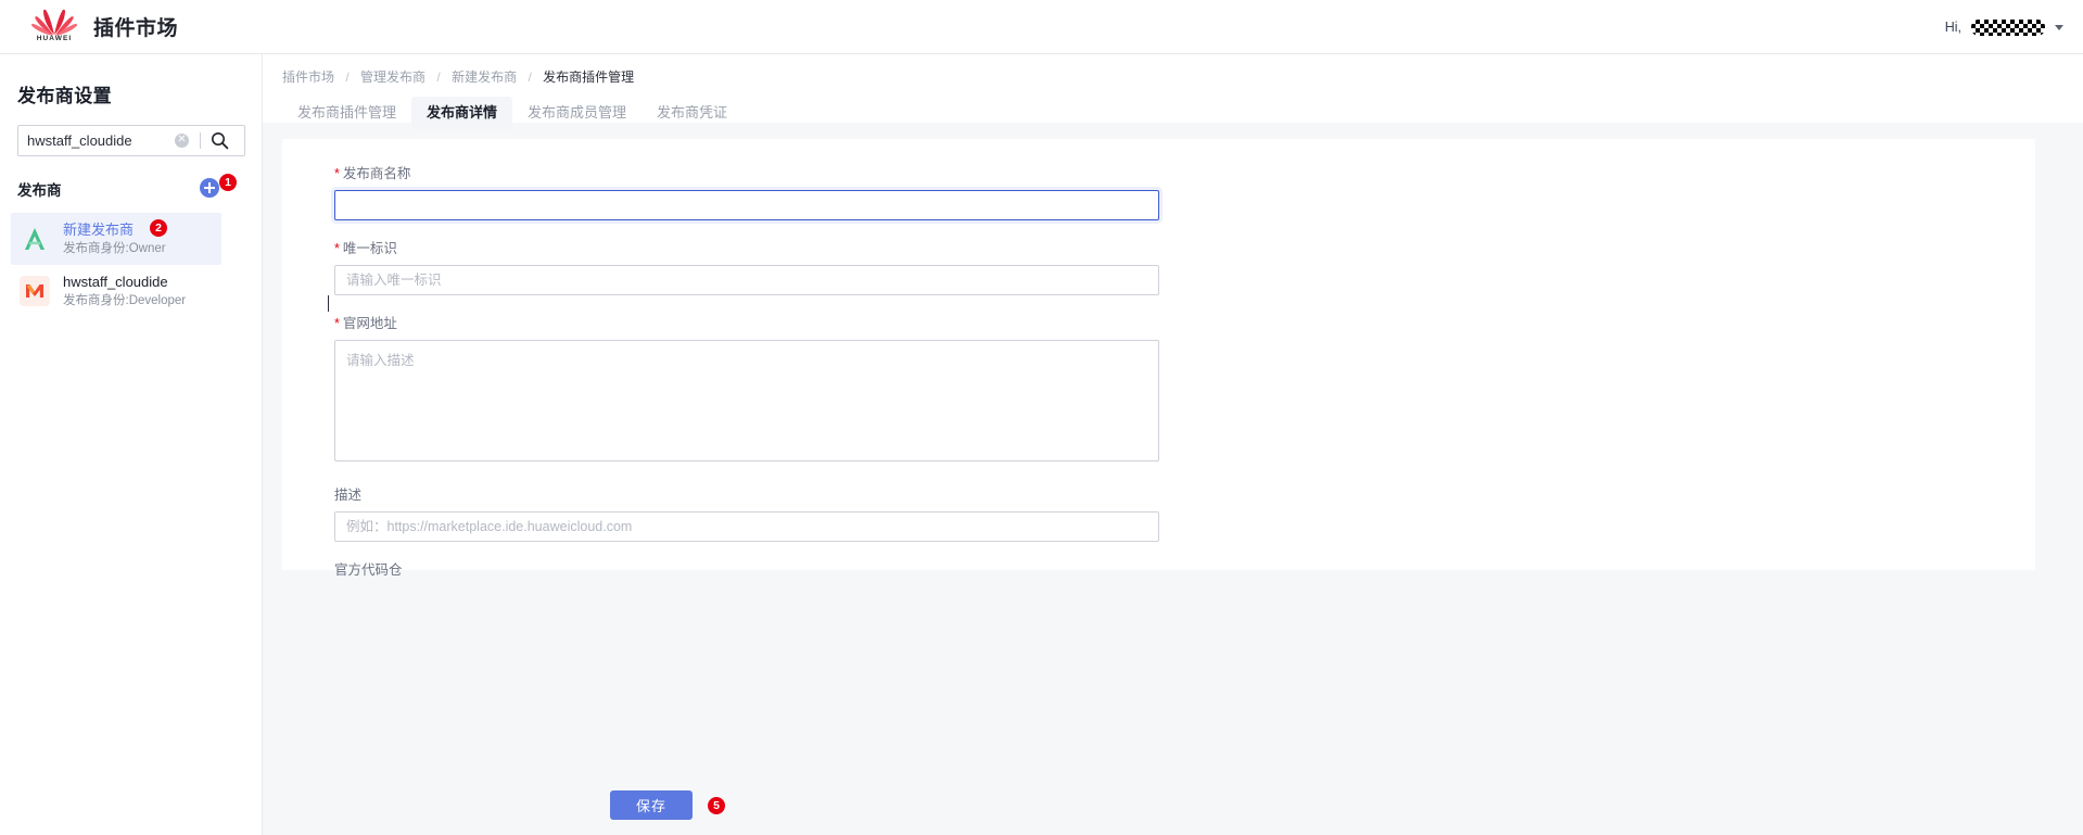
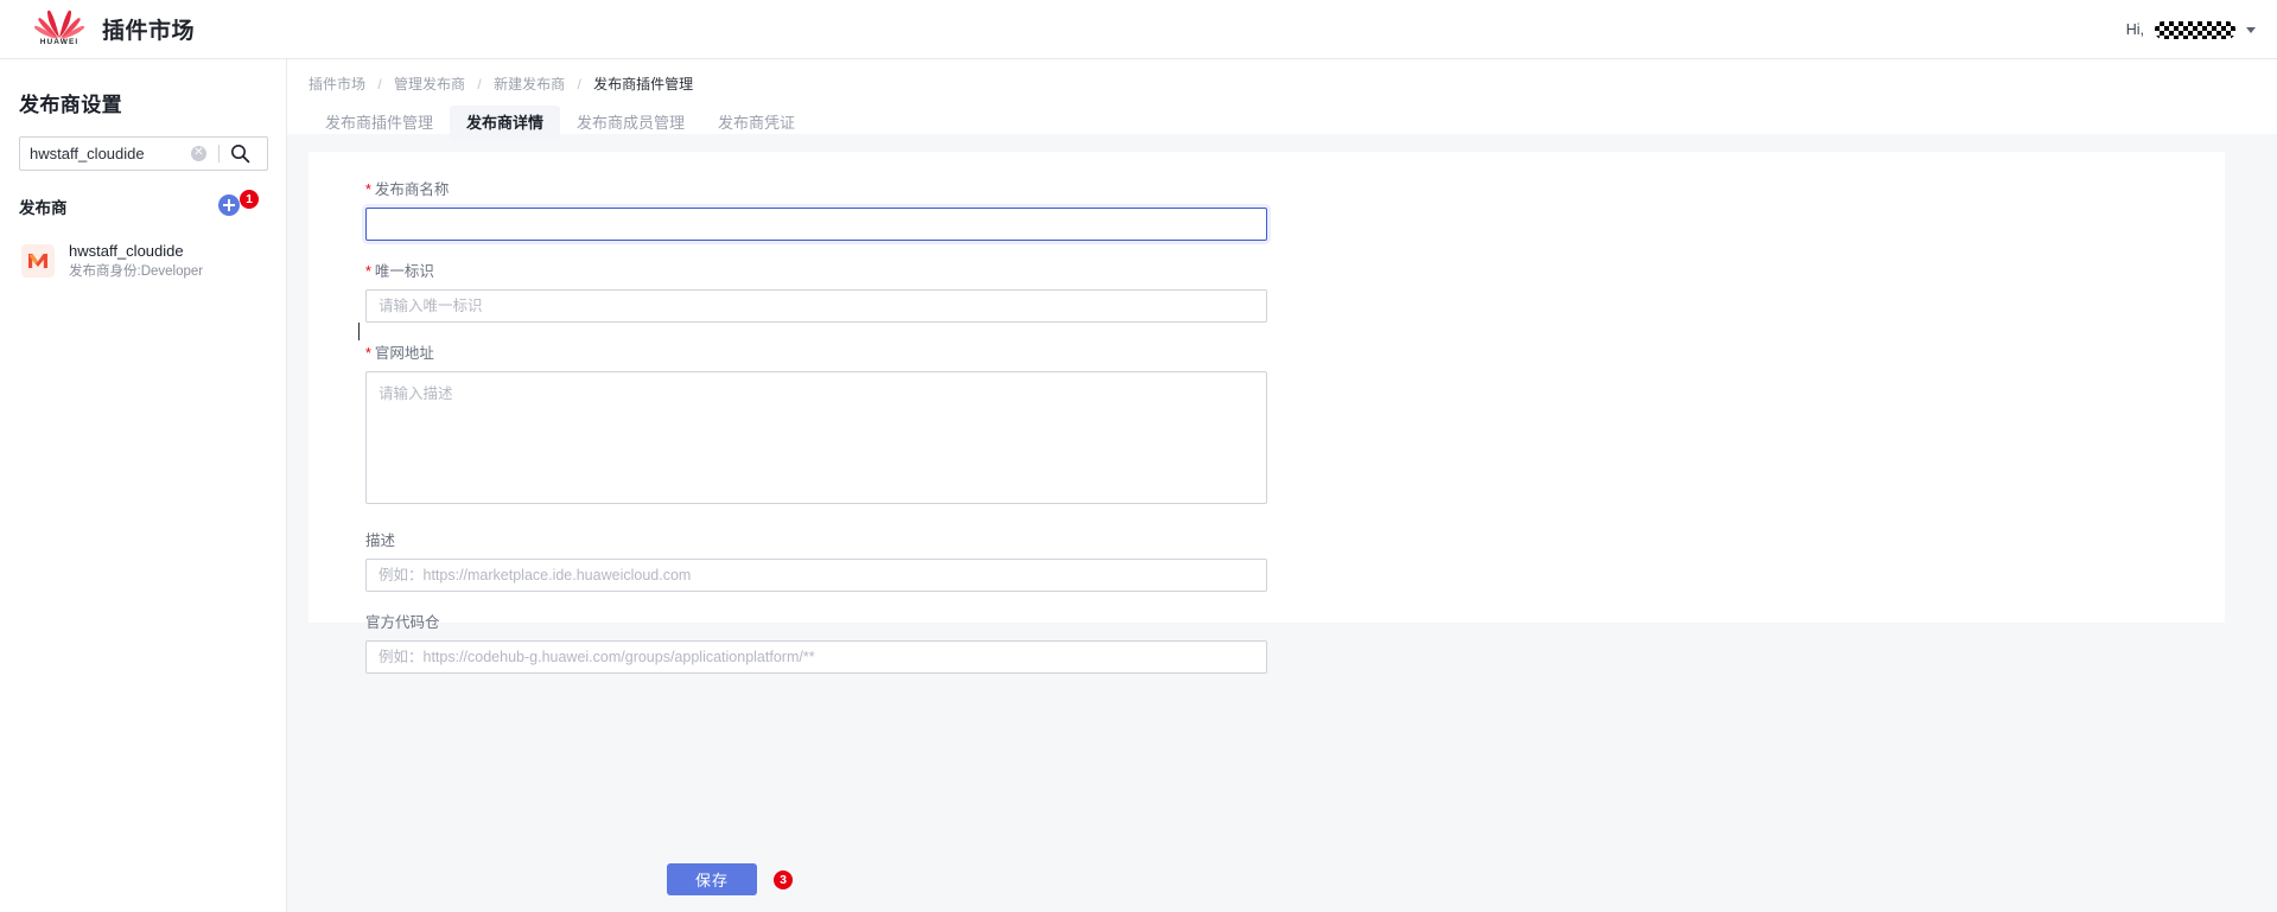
  插件市场
  Hi,
  发布商设置
  hwstaff_cloudide
  ✕
  发布商
  1
- 新建发布商
- 发布商身份:Owner
- 2
  hwstaff_cloudide
  发布商身份:Developer
  插件市场 / 管理发布商 / 新建发布商 / 发布商插件管理
  发布商插件管理
  发布商详情
  发布商成员管理
  发布商凭证
  * 发布商名称
  * 唯一标识
  请输入唯一标识
  * 官网地址
  请输入描述
  描述
  例如：https://marketplace.ide.huaweicloud.com
  官方代码仓
+ 例如：https://codehub-g.huawei.com/groups/applicationplatform/**
  保存
- 5
+ 3
